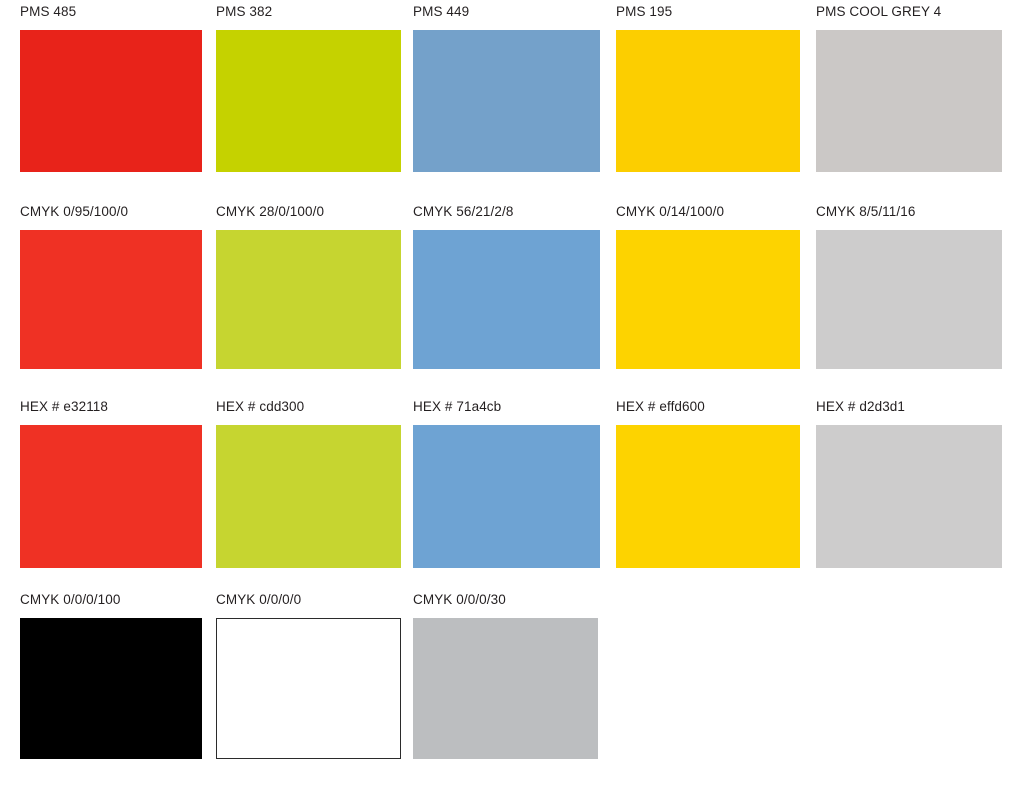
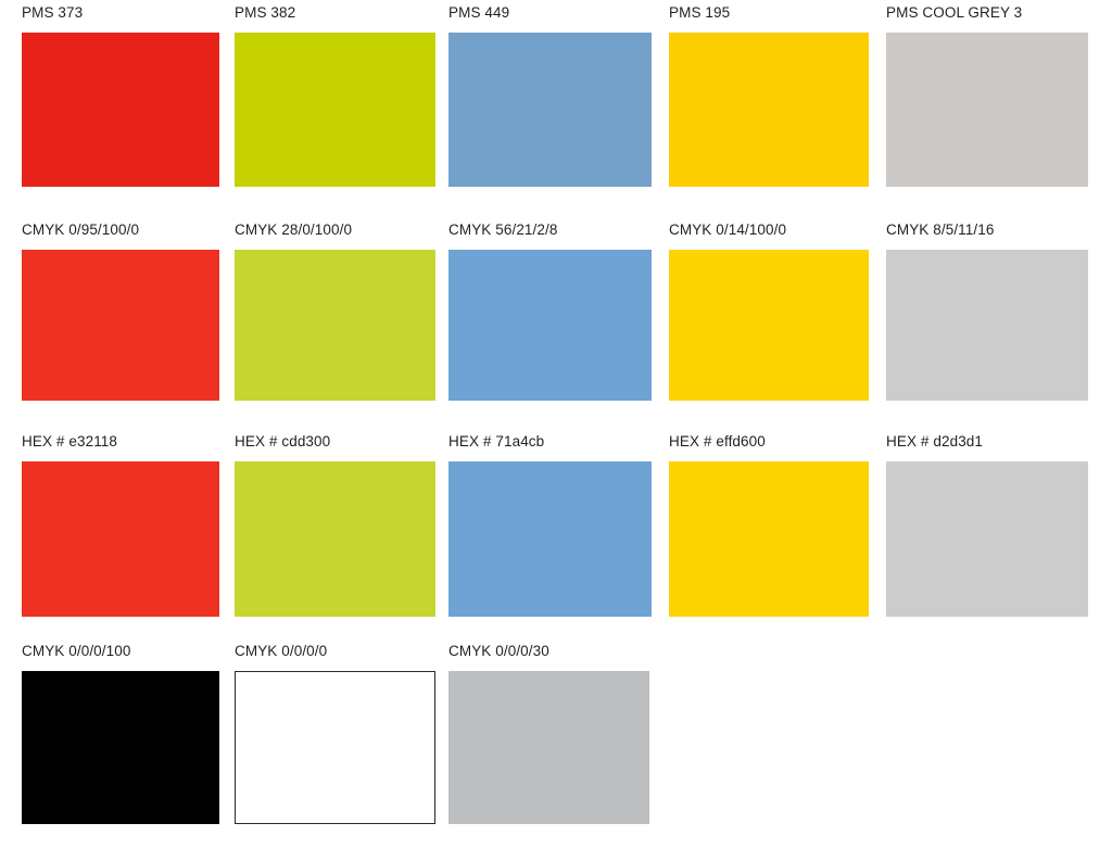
- PMS 485
+ PMS 373
  PMS 382
  PMS 449
  PMS 195
- PMS COOL GREY 4
+ PMS COOL GREY 3
  CMYK 0/95/100/0
  CMYK 28/0/100/0
  CMYK 56/21/2/8
  CMYK 0/14/100/0
  CMYK 8/5/11/16
  HEX # e32118
  HEX # cdd300
  HEX # 71a4cb
  HEX # effd600
  HEX # d2d3d1
  CMYK 0/0/0/100
  CMYK 0/0/0/0
  CMYK 0/0/0/30
